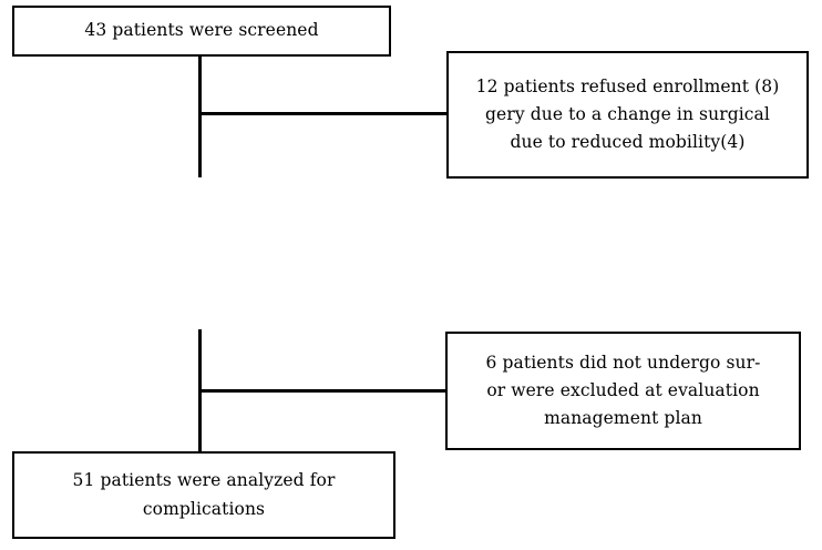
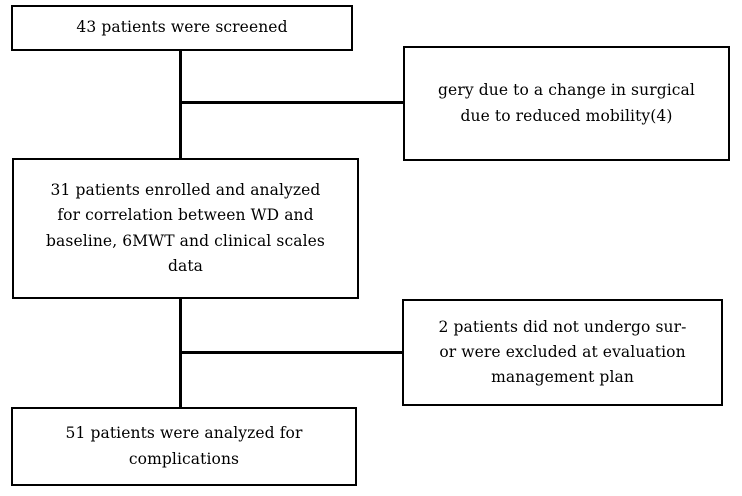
  43 patients were screened
- 12 patients refused enrollment (8)
  gery due to a change in surgical
  due to reduced mobility(4)
+ 31 patients enrolled and analyzed
+ for correlation between WD and
+ baseline, 6MWT and clinical scales
+ data
- 6 patients did not undergo sur-
+ 2 patients did not undergo sur-
  or were excluded at evaluation
  management plan
  51 patients were analyzed for
  complications
